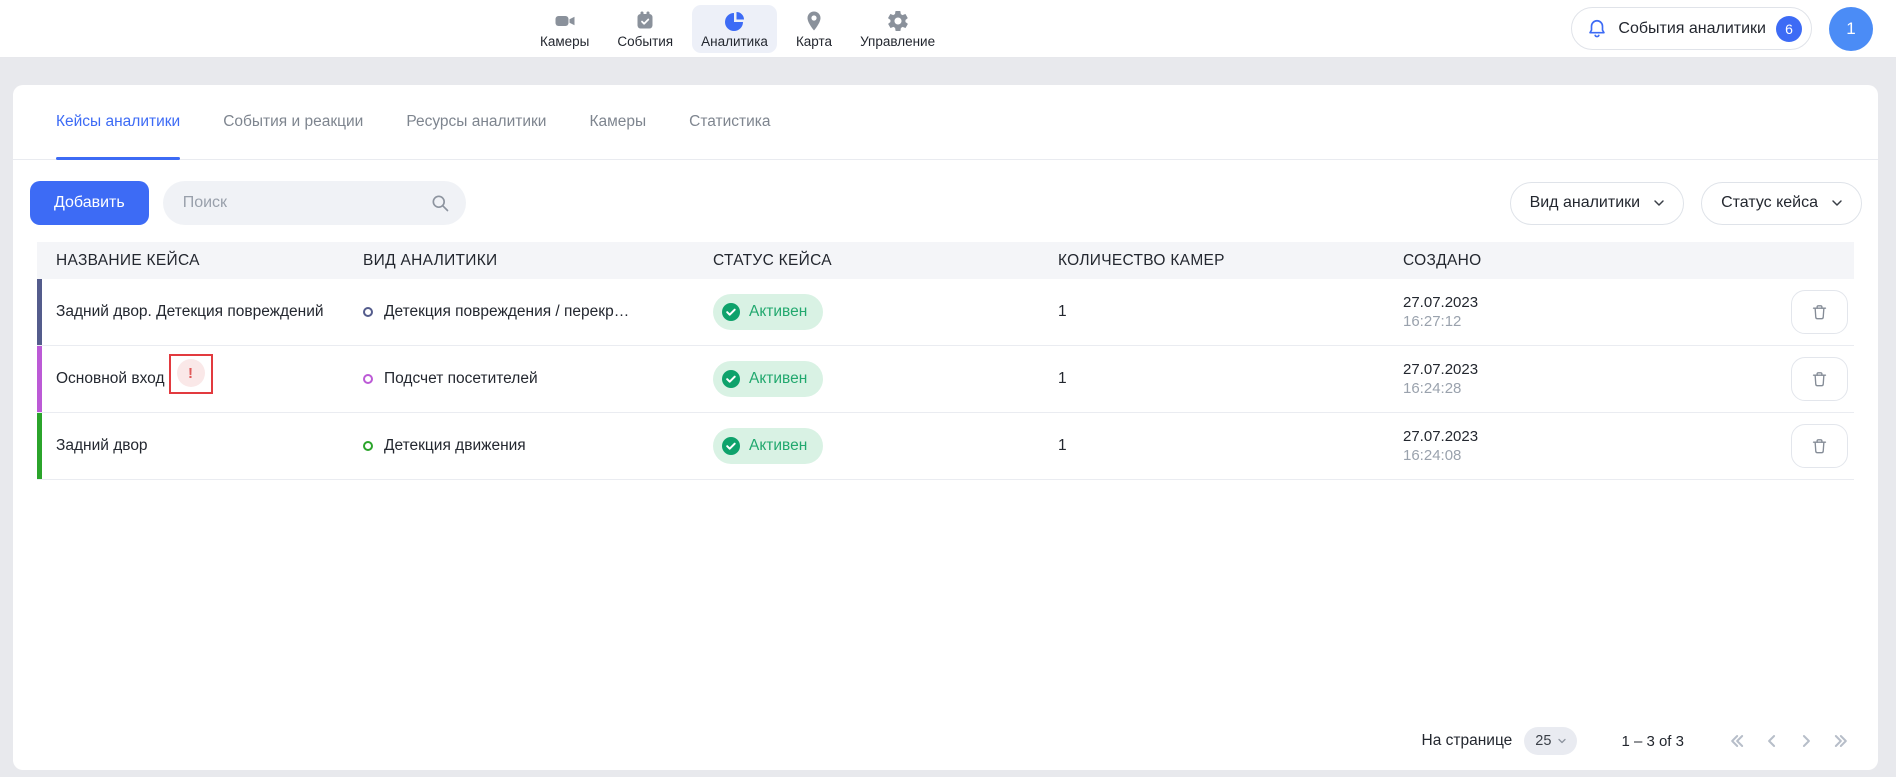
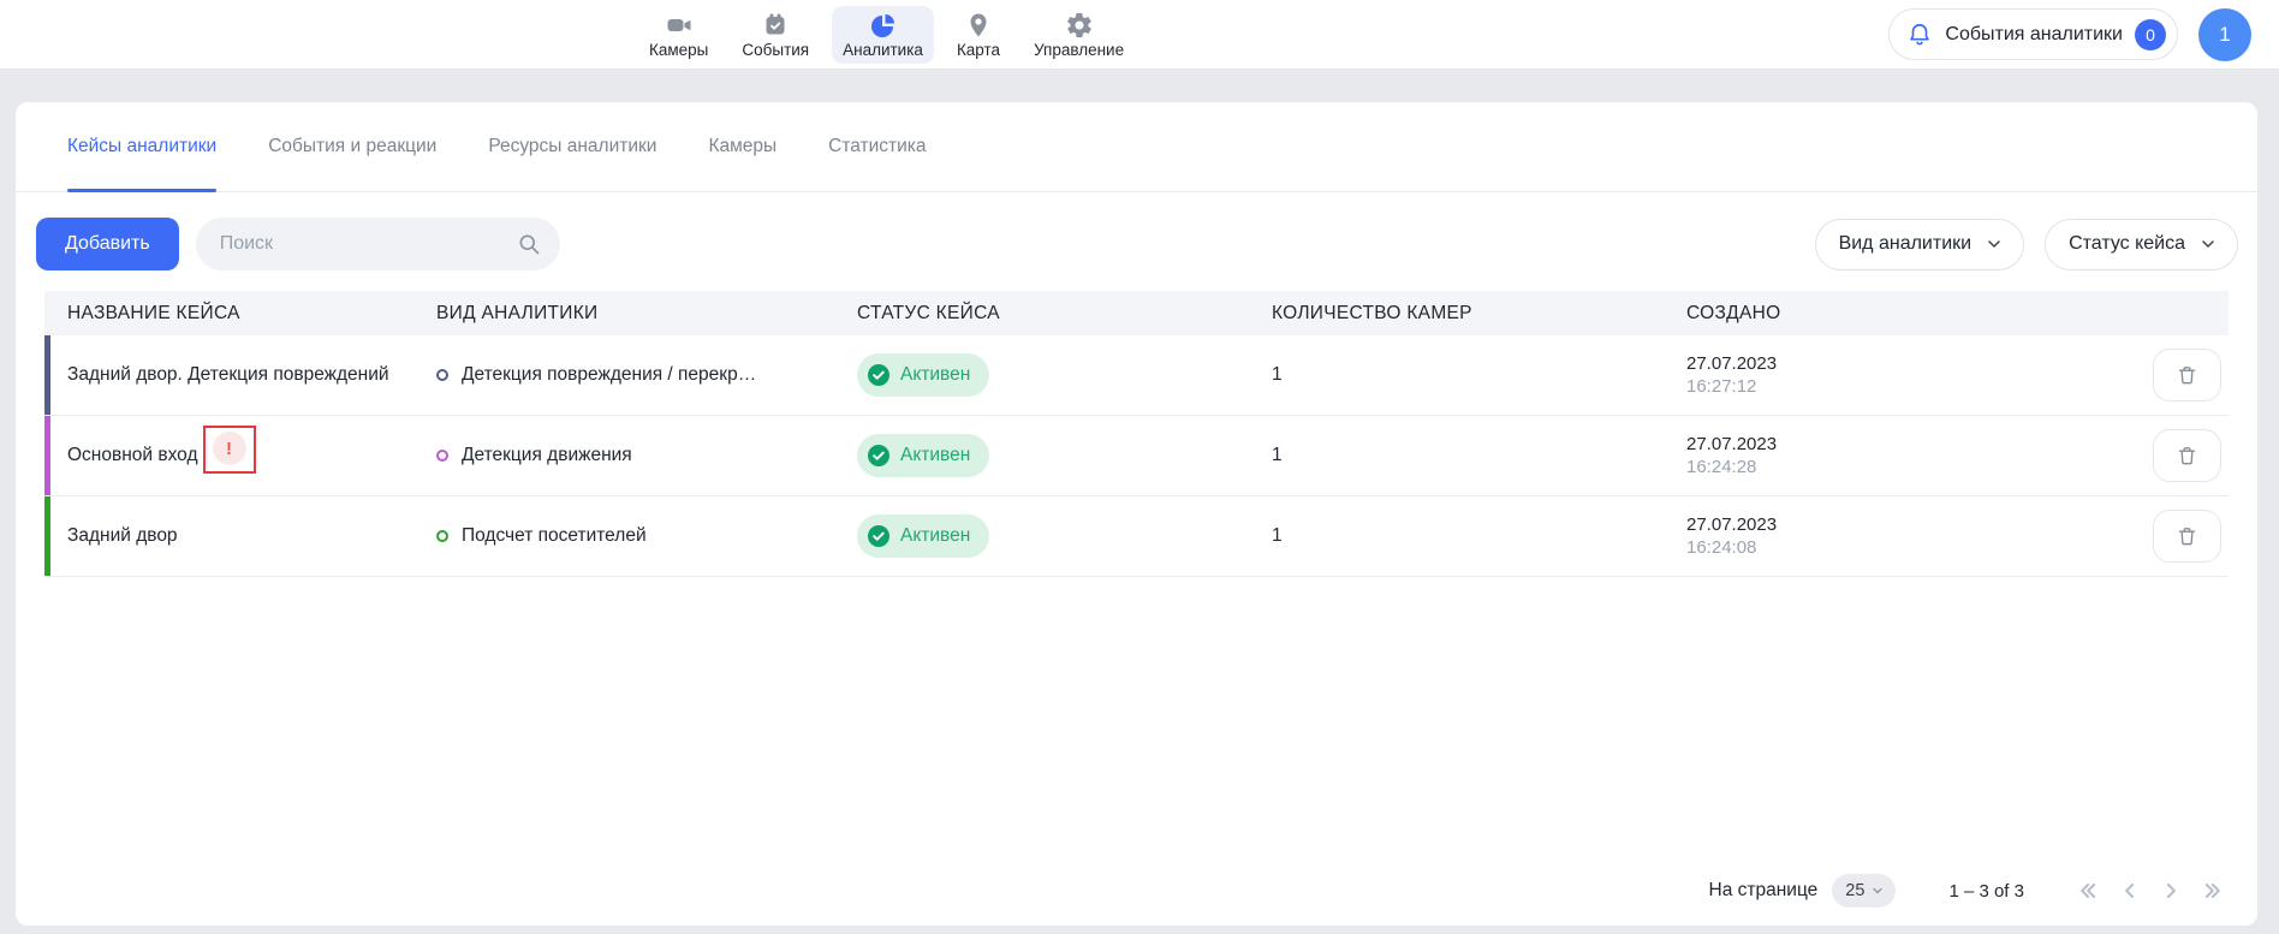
  Камеры
  События
  Аналитика
  Карта
  Управление
  События аналитики
- 6
+ 0
  1
  Кейсы аналитики
  События и реакции
  Ресурсы аналитики
  Камеры
  Статистика
  Добавить
  Поиск
  Вид аналитики
  Статус кейса
  НАЗВАНИЕ КЕЙСА
  ВИД АНАЛИТИКИ
  СТАТУС КЕЙСА
  КОЛИЧЕСТВО КАМЕР
  СОЗДАНО
  Задний двор. Детекция повреждений
  Детекция повреждения / перекр…
  Активен
  1
  27.07.2023
  16:27:12
  Основной вход
  !
- Подсчет посетителей
+ Детекция движения
  Активен
  1
  27.07.2023
  16:24:28
  Задний двор
- Детекция движения
+ Подсчет посетителей
  Активен
  1
  27.07.2023
  16:24:08
  На странице
  25
  1 – 3 of 3
